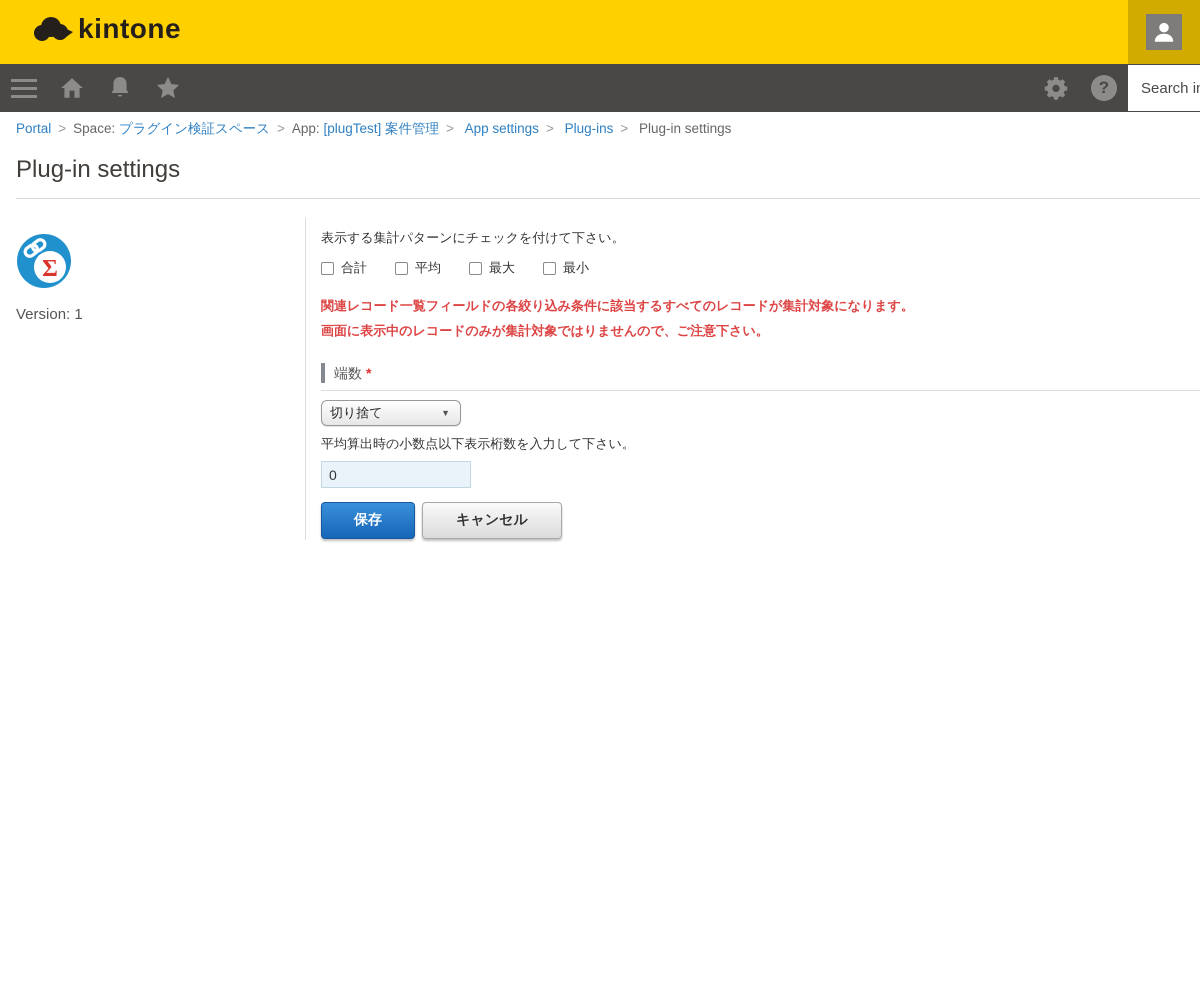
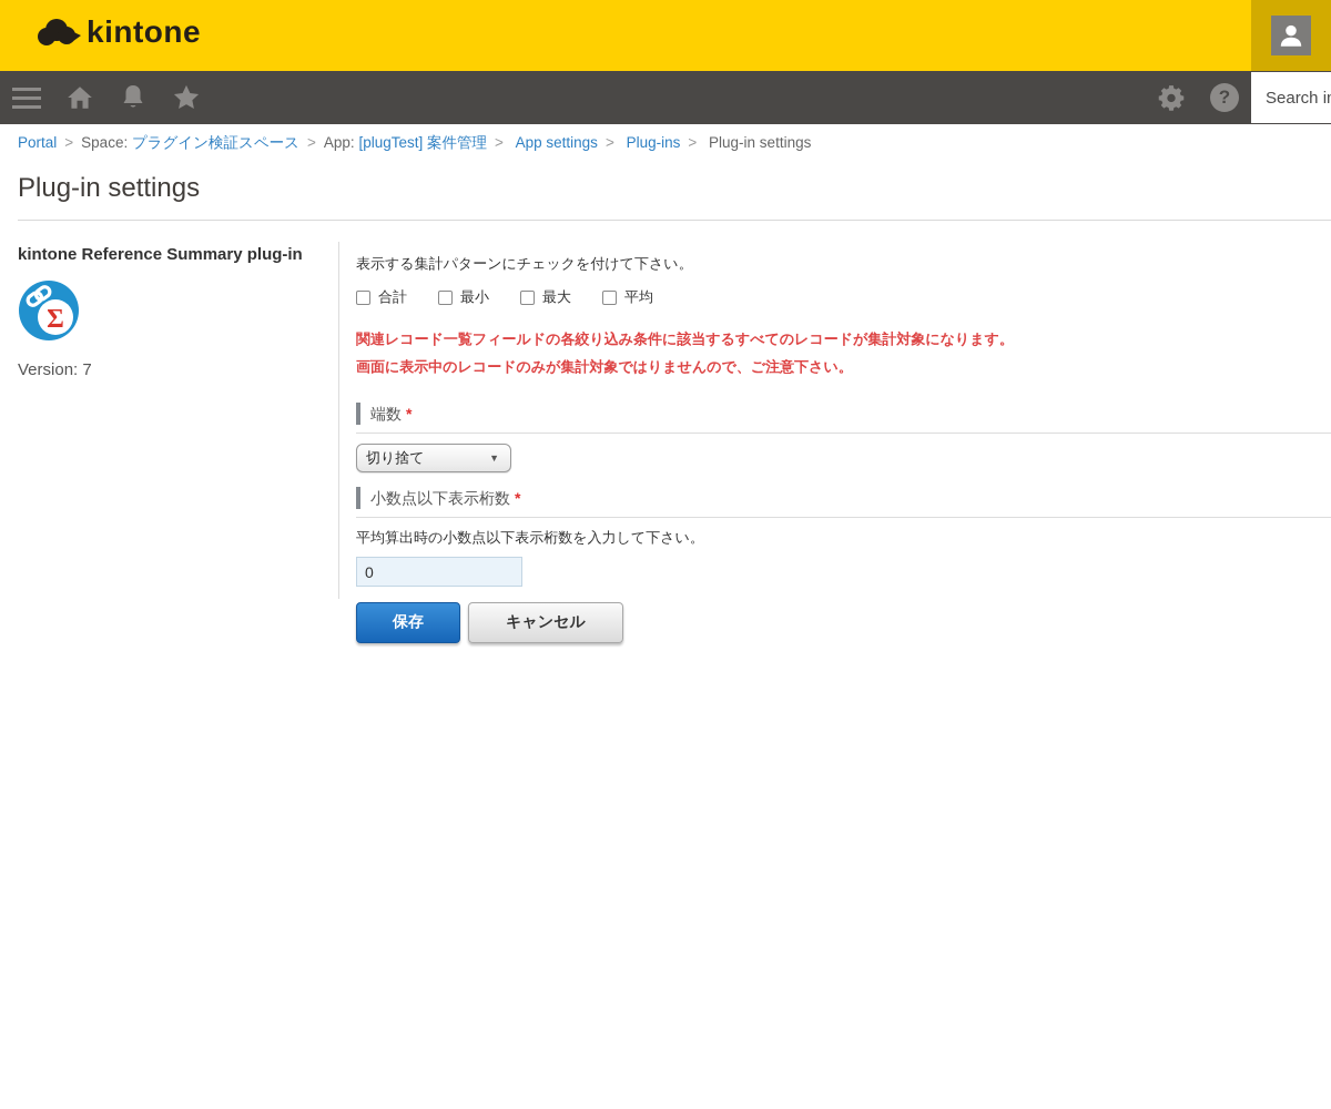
  kintone
  ?
  Portal > Space: プラグイン検証スペース > App: [plugTest] 案件管理 > App settings > Plug-ins > Plug-in settings
  Plug-in settings
+ kintone Reference Summary plug-in
  Σ
- Version: 1
+ Version: 7
  表示する集計パターンにチェックを付けて下さい。
  合計
- 平均
+ 最小
  最大
- 最小
+ 平均
  関連レコード一覧フィールドの各絞り込み条件に該当するすべてのレコードが集計対象になります。
  画面に表示中のレコードのみが集計対象ではりませんので、ご注意下さい。
  端数 *
  切り捨て
  ▼
+ 小数点以下表示桁数 *
  平均算出時の小数点以下表示桁数を入力して下さい。
  0
  保存
  キャンセル
